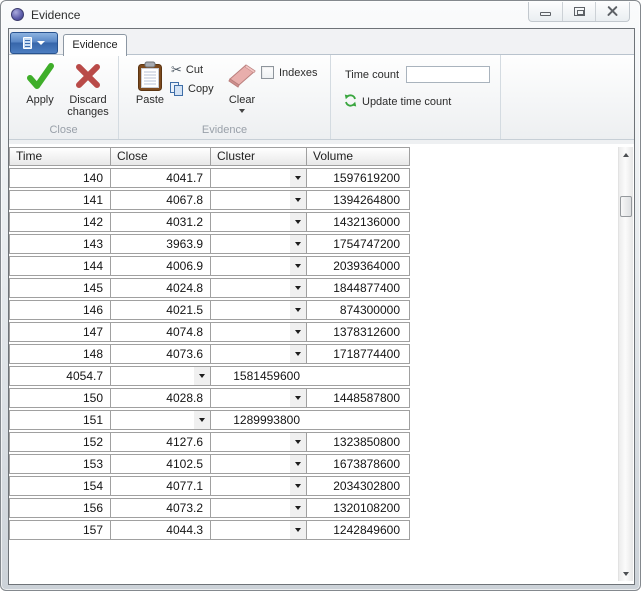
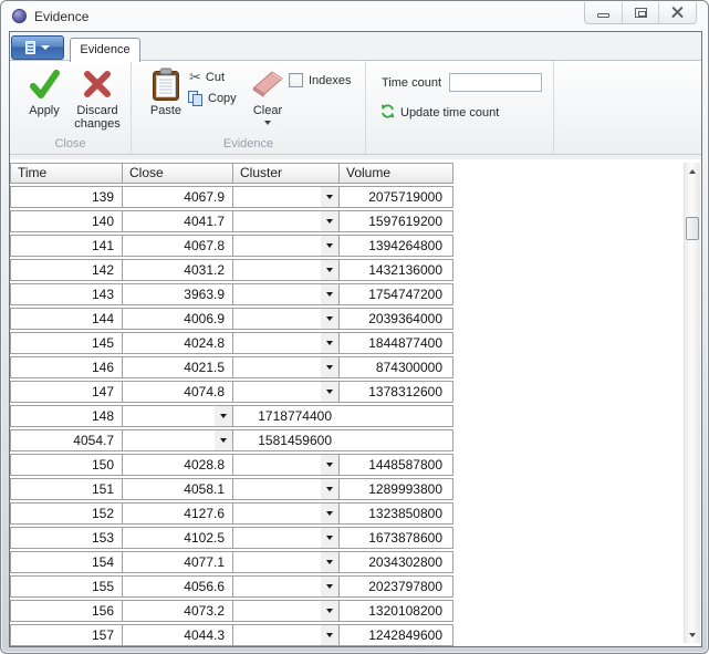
  Evidence
  Evidence
  Apply
  Discard changes
  Close
  Paste
  ✂
  Cut
  Copy
  Clear
  Indexes
  Evidence
  Time count
  Update time count
  Time
  Close
  Cluster
  Volume
+ 139
+ 4067.9
+ 2075719000
  140
  4041.7
  1597619200
  141
  4067.8
  1394264800
  142
  4031.2
  1432136000
  143
  3963.9
  1754747200
  144
  4006.9
  2039364000
  145
  4024.8
  1844877400
  146
  4021.5
  874300000
  147
  4074.8
  1378312600
  148
- 4073.6
  1718774400
  4054.7
  1581459600
  150
  4028.8
  1448587800
  151
+ 4058.1
  1289993800
  152
  4127.6
  1323850800
  153
  4102.5
  1673878600
  154
  4077.1
  2034302800
+ 155
+ 4056.6
+ 2023797800
  156
  4073.2
  1320108200
  157
  4044.3
  1242849600
